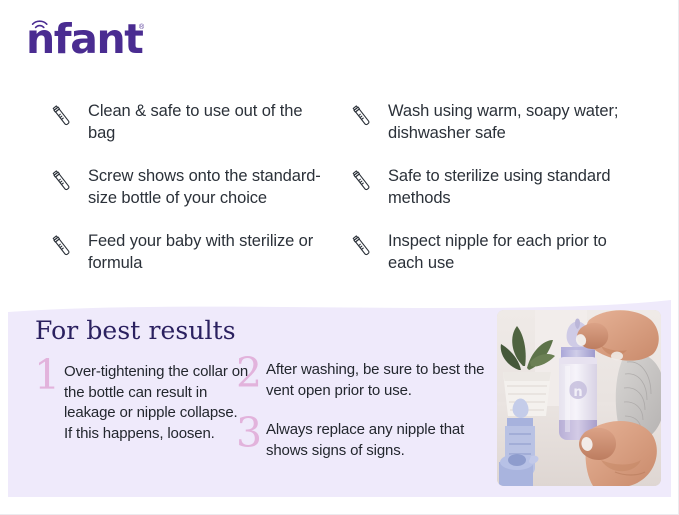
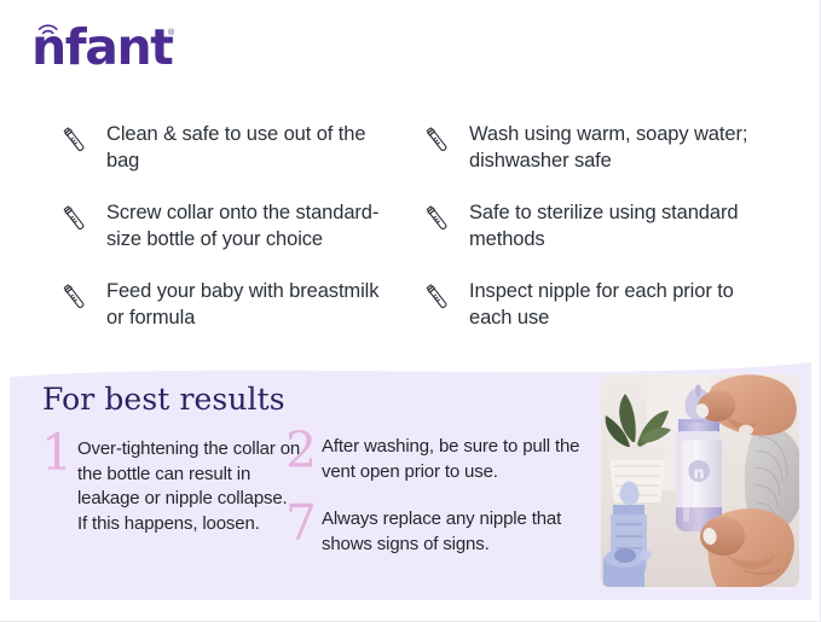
  nfant
  Clean & safe to use out of the bag
- Screw shows onto the standard-size bottle of your choice
+ Screw collar onto the standard-size bottle of your choice
- Feed your baby with sterilize or formula
+ Feed your baby with breastmilk or formula
  Wash using warm, soapy water; dishwasher safe
  Safe to sterilize using standard methods
  Inspect nipple for each prior to each use
  For best results
  1
  Over-tightening the collar on the bottle can result in leakage or nipple collapse. If this happens, loosen.
  2
- After washing, be sure to best the vent open prior to use.
+ After washing, be sure to pull the vent open prior to use.
- 3
+ 7
  Always replace any nipple that shows signs of signs.
  n
